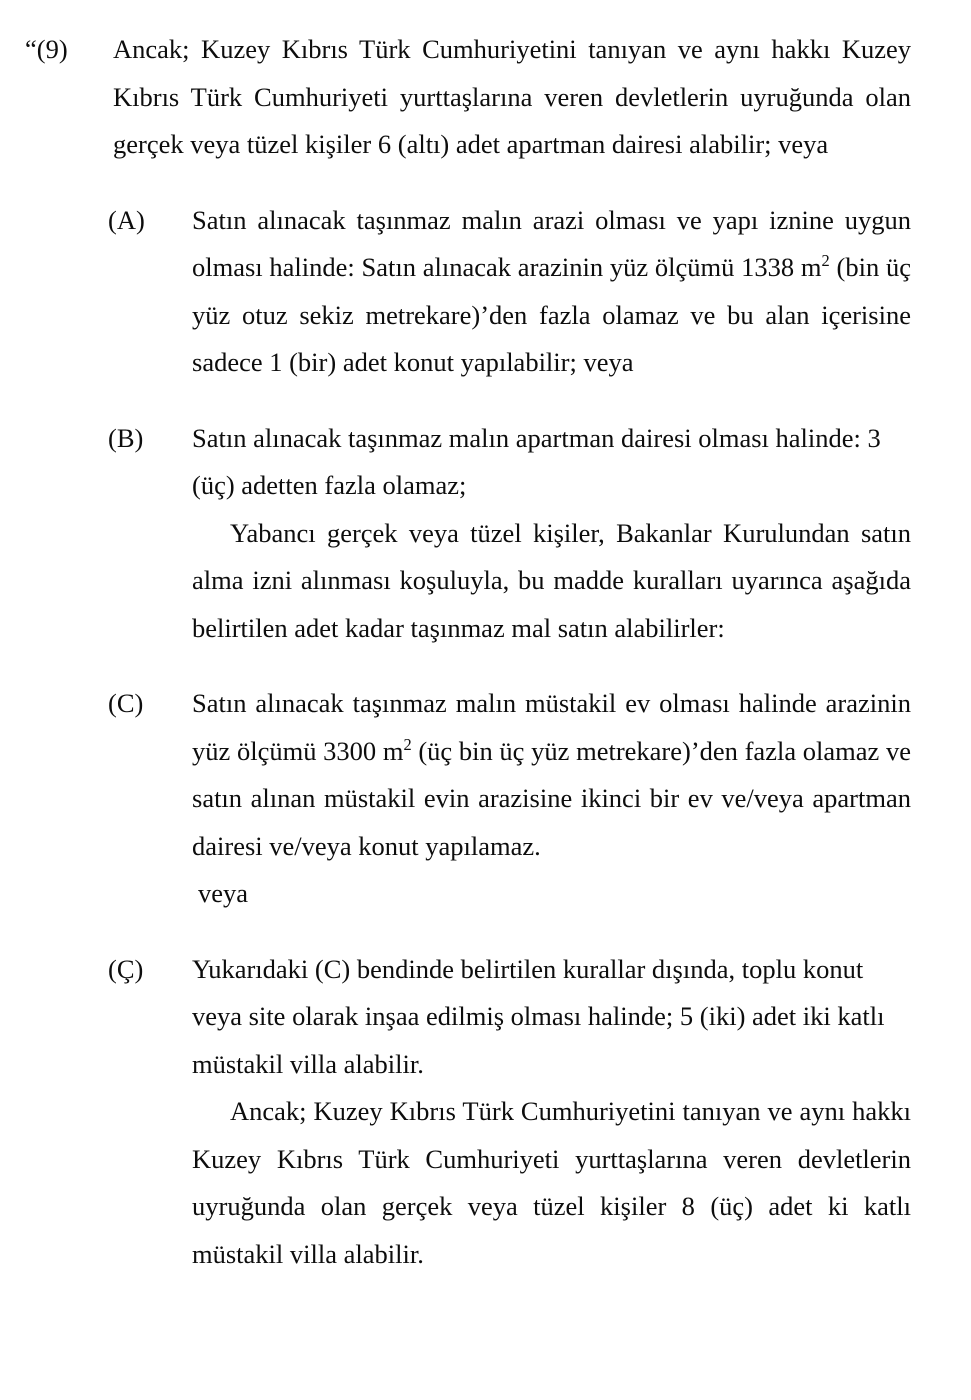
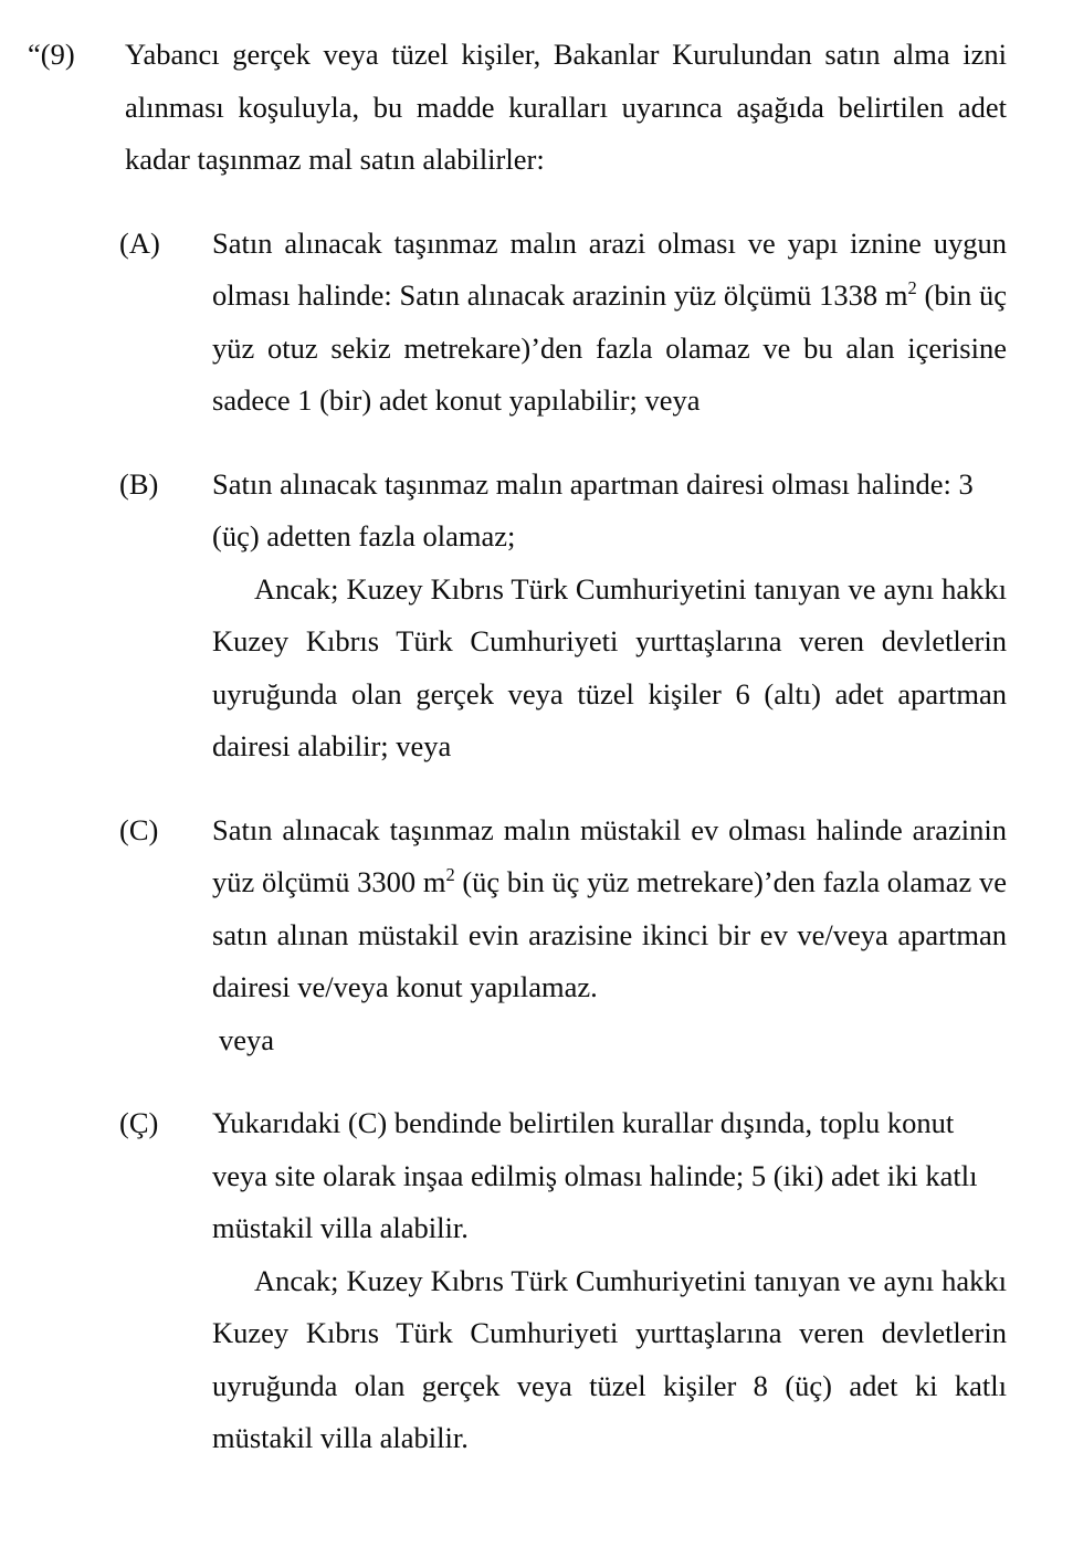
  “(9)
- Ancak; Kuzey Kıbrıs Türk Cumhuriyetini tanıyan ve aynı hakkı Kuzey Kıbrıs Türk Cumhuriyeti yurttaşlarına veren devletlerin uyruğunda olan gerçek veya tüzel kişiler 6 (altı) adet apartman dairesi alabilir; veya
+ Yabancı gerçek veya tüzel kişiler, Bakanlar Kurulundan satın alma izni alınması koşuluyla, bu madde kuralları uyarınca aşağıda belirtilen adet kadar taşınmaz mal satın alabilirler:
  (A)
  Satın alınacak taşınmaz malın arazi olması ve yapı iznine uygun olması halinde: Satın alınacak arazinin yüz ölçümü 1338 m2 (bin üç yüz otuz sekiz metrekare)’den fazla olamaz ve bu alan içerisine sadece 1 (bir) adet konut yapılabilir; veya
  (B)
  Satın alınacak taşınmaz malın apartman dairesi olması halinde: 3 (üç) adetten fazla olamaz;
- Yabancı gerçek veya tüzel kişiler, Bakanlar Kurulundan satın alma izni alınması koşuluyla, bu madde kuralları uyarınca aşağıda belirtilen adet kadar taşınmaz mal satın alabilirler:
+ Ancak; Kuzey Kıbrıs Türk Cumhuriyetini tanıyan ve aynı hakkı Kuzey Kıbrıs Türk Cumhuriyeti yurttaşlarına veren devletlerin uyruğunda olan gerçek veya tüzel kişiler 6 (altı) adet apartman dairesi alabilir; veya
  (C)
  Satın alınacak taşınmaz malın müstakil ev olması halinde arazinin yüz ölçümü 3300 m2 (üç bin üç yüz metrekare)’den fazla olamaz ve satın alınan müstakil evin arazisine ikinci bir ev ve/veya apartman dairesi ve/veya konut yapılamaz.
  veya
  (Ç)
  Yukarıdaki (C) bendinde belirtilen kurallar dışında, toplu konut veya site olarak inşaa edilmiş olması halinde; 5 (iki) adet iki katlı müstakil villa alabilir.
  Ancak; Kuzey Kıbrıs Türk Cumhuriyetini tanıyan ve aynı hakkı Kuzey Kıbrıs Türk Cumhuriyeti yurttaşlarına veren devletlerin uyruğunda olan gerçek veya tüzel kişiler 8 (üç) adet ki katlı müstakil villa alabilir.
